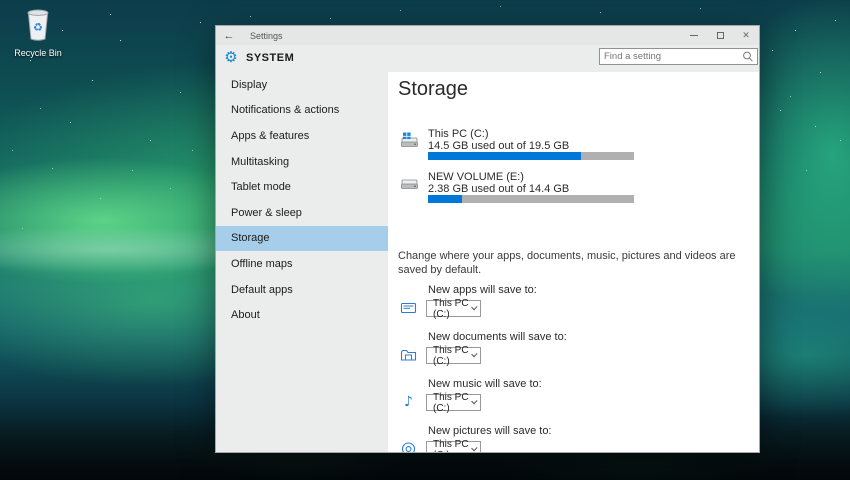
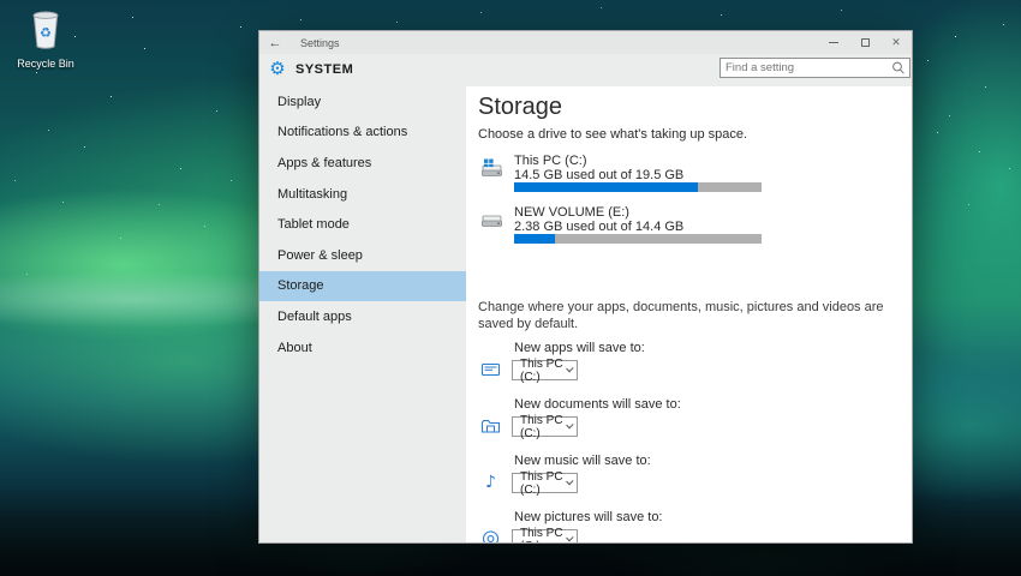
  ♻
  Recycle Bin
  ←
  Settings
  ✕
  ⚙
  SYSTEM
  Find a setting
  Display
  Notifications & actions
  Apps & features
  Multitasking
  Tablet mode
  Power & sleep
  Storage
- Offline maps
  Default apps
  About
  Storage
+ Choose a drive to see what's taking up space.
  This PC (C:)
  14.5 GB used out of 19.5 GB
  NEW VOLUME (E:)
  2.38 GB used out of 14.4 GB
  Change where your apps, documents, music, pictures and videos are saved by default.
  New apps will save to:
  This PC (C:)
  New documents will save to:
  This PC (C:)
  New music will save to:
  ♪
  This PC (C:)
  New pictures will save to:
